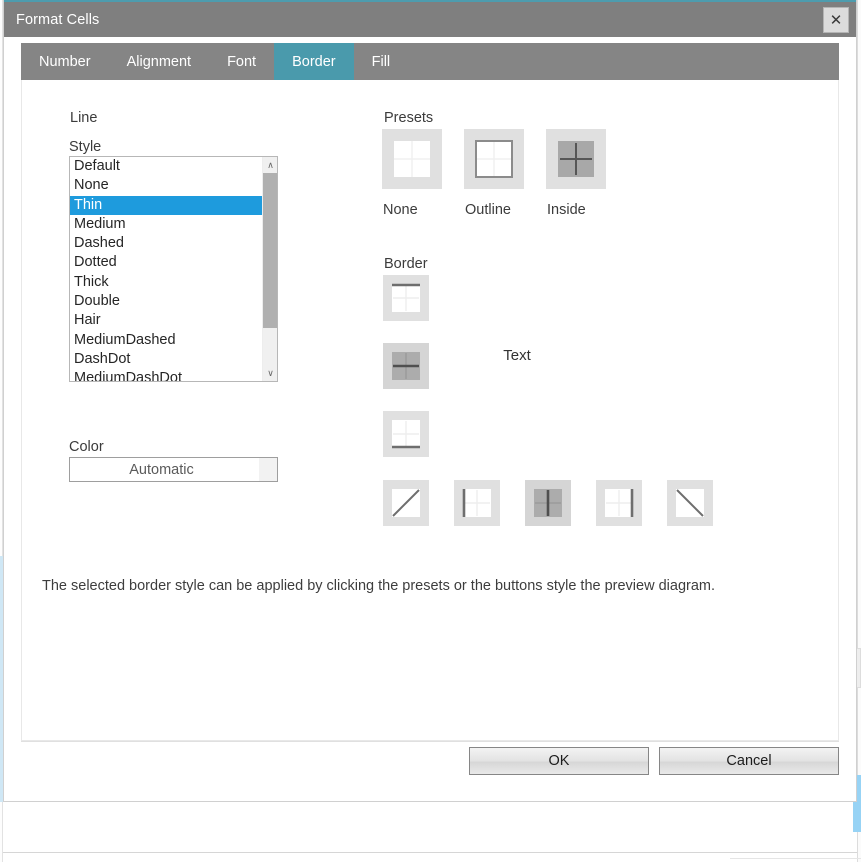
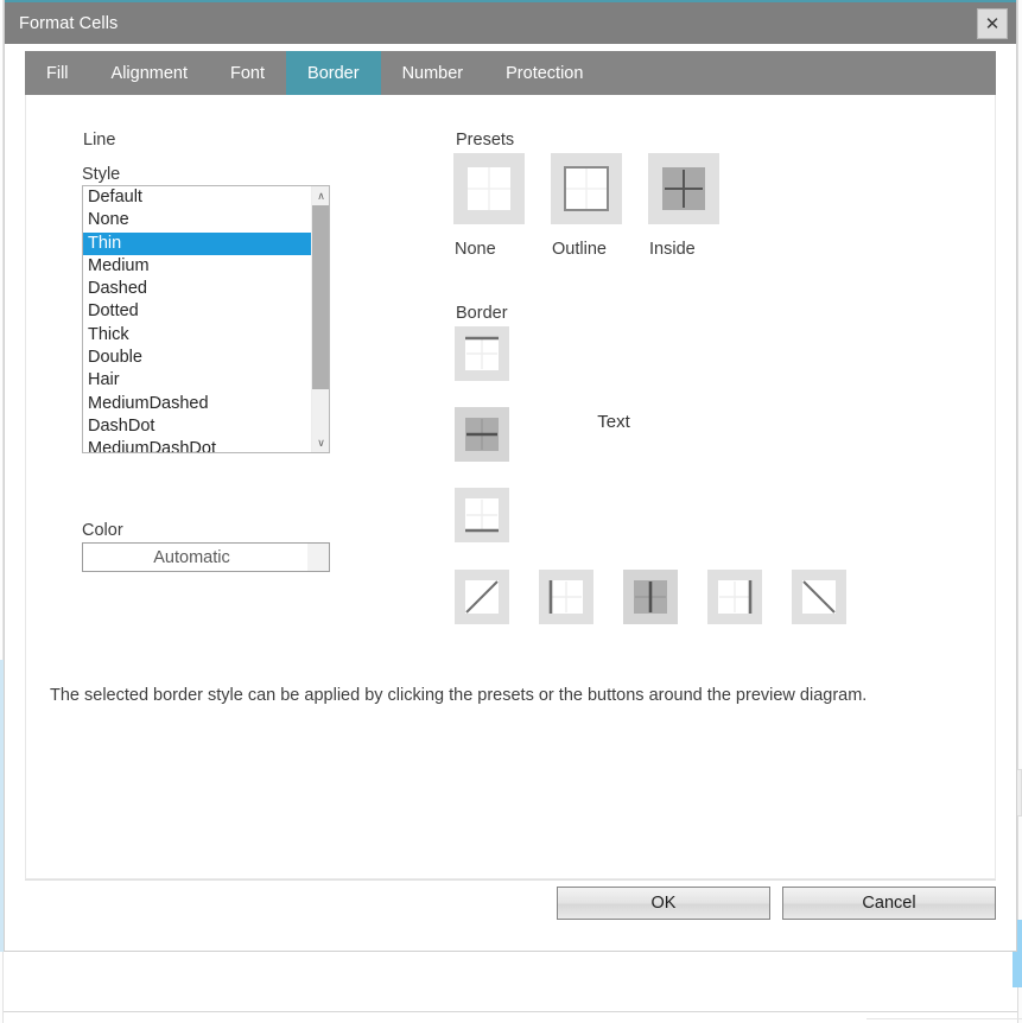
  Format Cells
  ✕
- Number
+ Fill
  Alignment
  Font
  Border
- Fill
+ Number
+ Protection
  Line
  Style
  Default
  None
  Thin
  Medium
  Dashed
  Dotted
  Thick
  Double
  Hair
  MediumDashed
  DashDot
  MediumDashDot
  ∧
  ∨
  Color
  Automatic
  Presets
  None
  Outline
  Inside
  Border
  Text
- The selected border style can be applied by clicking the presets or the buttons style the preview diagram.
+ The selected border style can be applied by clicking the presets or the buttons around the preview diagram.
  OK
  Cancel
